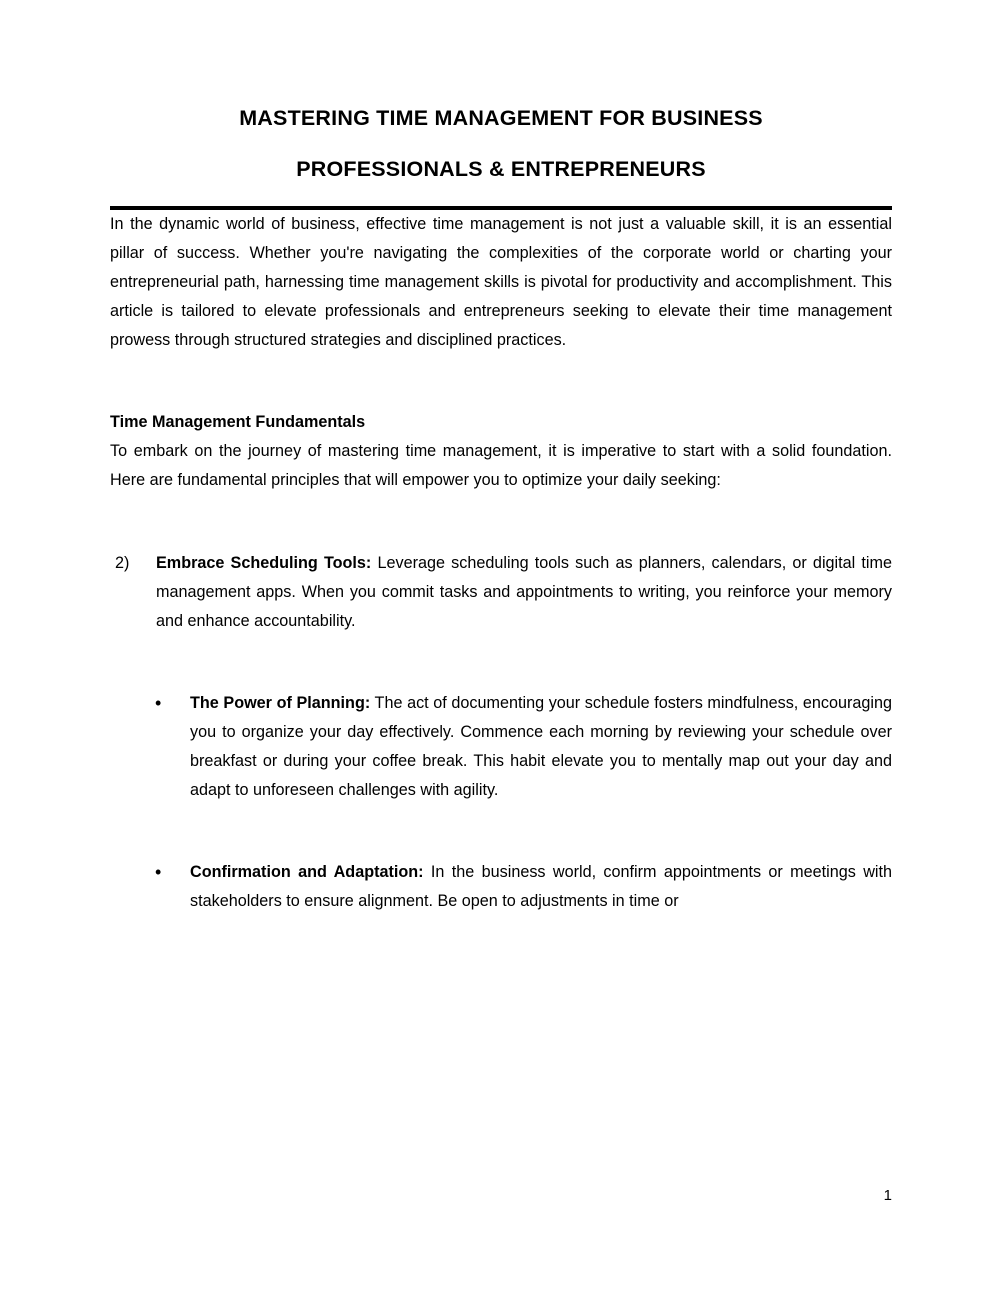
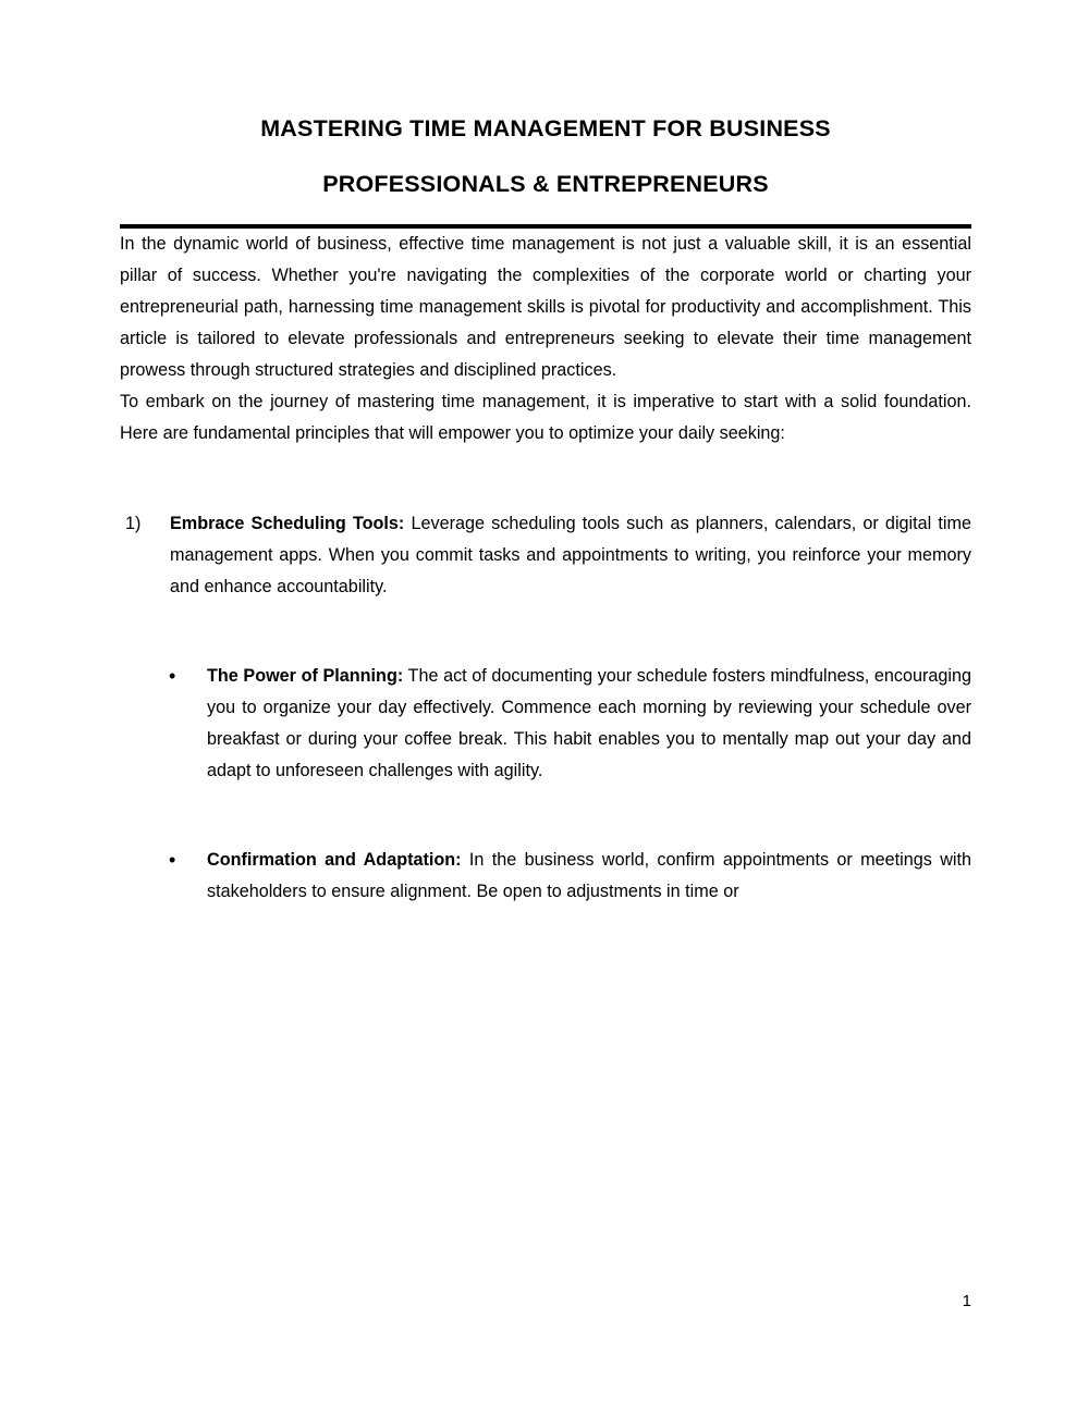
  MASTERING TIME MANAGEMENT FOR BUSINESS
  PROFESSIONALS & ENTREPRENEURS
  In the dynamic world of business, effective time management is not just a valuable skill, it is an essential pillar of success. Whether you're navigating the complexities of the corporate world or charting your entrepreneurial path, harnessing time management skills is pivotal for productivity and accomplishment. This article is tailored to elevate professionals and entrepreneurs seeking to elevate their time management prowess through structured strategies and disciplined practices.
- Time Management Fundamentals
  To embark on the journey of mastering time management, it is imperative to start with a solid foundation. Here are fundamental principles that will empower you to optimize your daily seeking:
- 2)
+ 1)
  Embrace Scheduling Tools: Leverage scheduling tools such as planners, calendars, or digital time management apps. When you commit tasks and appointments to writing, you reinforce your memory and enhance accountability.
  •
- The Power of Planning: The act of documenting your schedule fosters mindfulness, encouraging you to organize your day effectively. Commence each morning by reviewing your schedule over breakfast or during your coffee break. This habit elevate you to mentally map out your day and adapt to unforeseen challenges with agility.
+ The Power of Planning: The act of documenting your schedule fosters mindfulness, encouraging you to organize your day effectively. Commence each morning by reviewing your schedule over breakfast or during your coffee break. This habit enables you to mentally map out your day and adapt to unforeseen challenges with agility.
  •
  Confirmation and Adaptation: In the business world, confirm appointments or meetings with stakeholders to ensure alignment. Be open to adjustments in time or
  1
